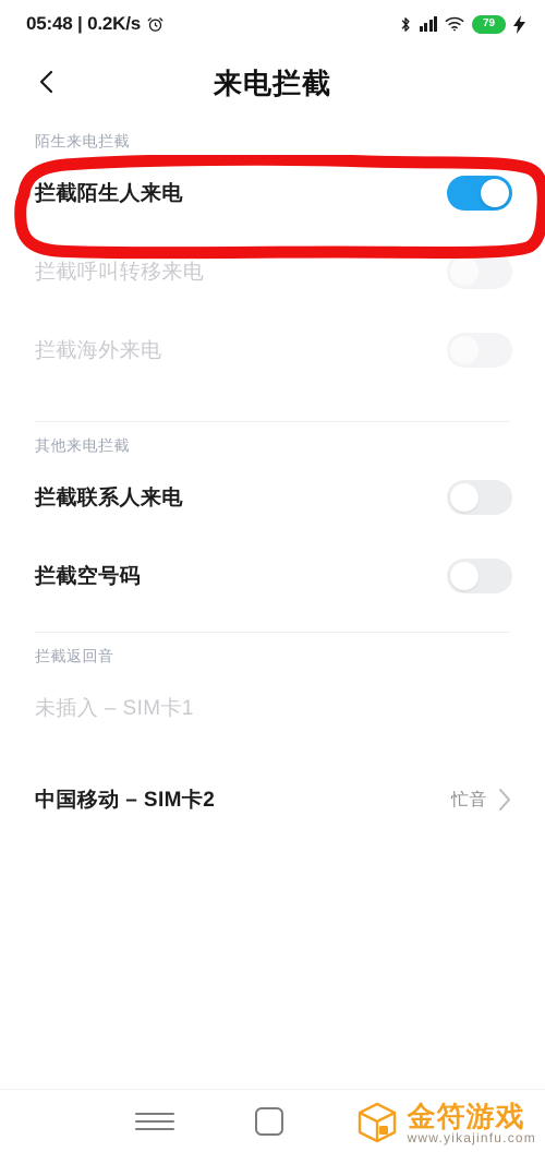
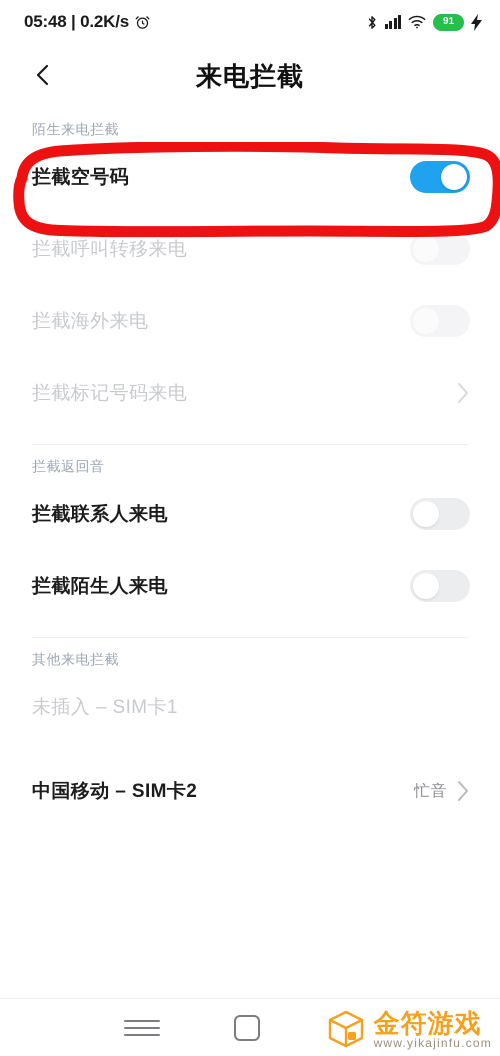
  05:48 | 0.2K/s
- 79
+ 91
  来电拦截
  陌生来电拦截
- 拦截陌生人来电
+ 拦截空号码
  拦截呼叫转移来电
  拦截海外来电
+ 拦截标记号码来电
- 其他来电拦截
+ 拦截返回音
  拦截联系人来电
- 拦截空号码
+ 拦截陌生人来电
- 拦截返回音
+ 其他来电拦截
  未插入 – SIM卡1
  中国移动 – SIM卡2
  忙音
  金符游戏
  www.yikajinfu.com
